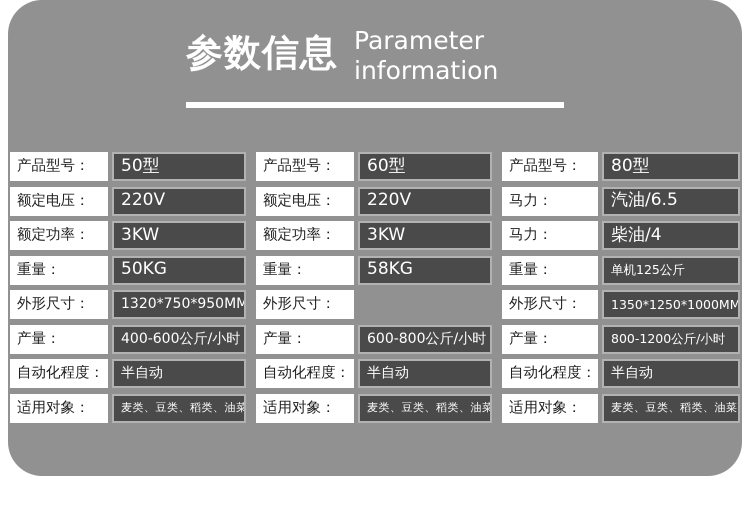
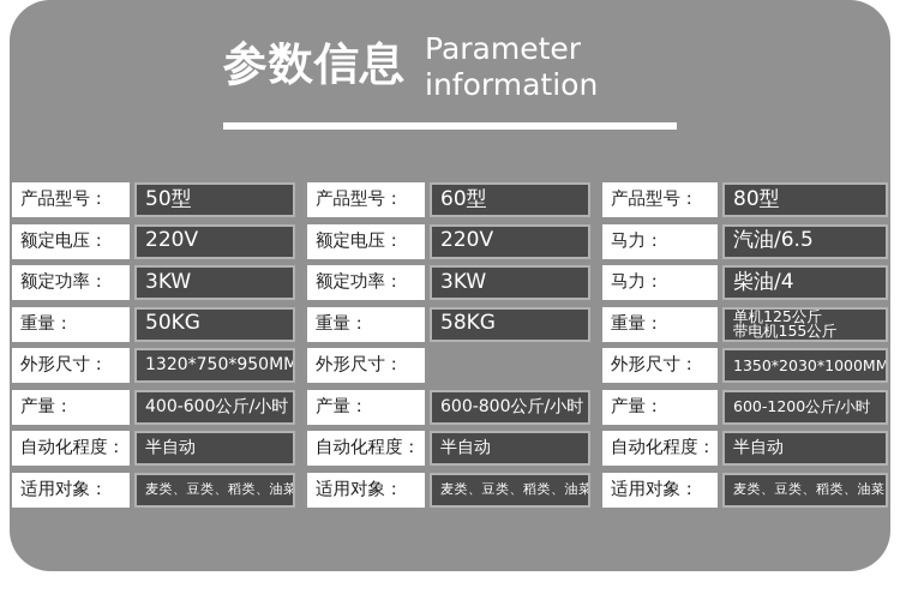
  参数信息
  Parameter
  information
  产品型号：
  50型
  额定电压：
  220V
  额定功率：
  3KW
  重量：
  50KG
  外形尺寸：
  1320*750*950MM
  产量：
  400-600公斤/小时
  自动化程度：
  半自动
  适用对象：
  麦类、豆类、稻类、油菜
  产品型号：
  60型
  额定电压：
  220V
  额定功率：
  3KW
  重量：
  58KG
  外形尺寸：
  产量：
  600-800公斤/小时
  自动化程度：
  半自动
  适用对象：
  麦类、豆类、稻类、油菜
  产品型号：
  80型
  马力：
  汽油/6.5
  马力：
  柴油/4
  重量：
  单机125公斤
+ 带电机155公斤
  外形尺寸：
- 1350*1250*1000MM
+ 1350*2030*1000MM
  产量：
- 800-1200公斤/小时
+ 600-1200公斤/小时
  自动化程度：
  半自动
  适用对象：
  麦类、豆类、稻类、油菜
